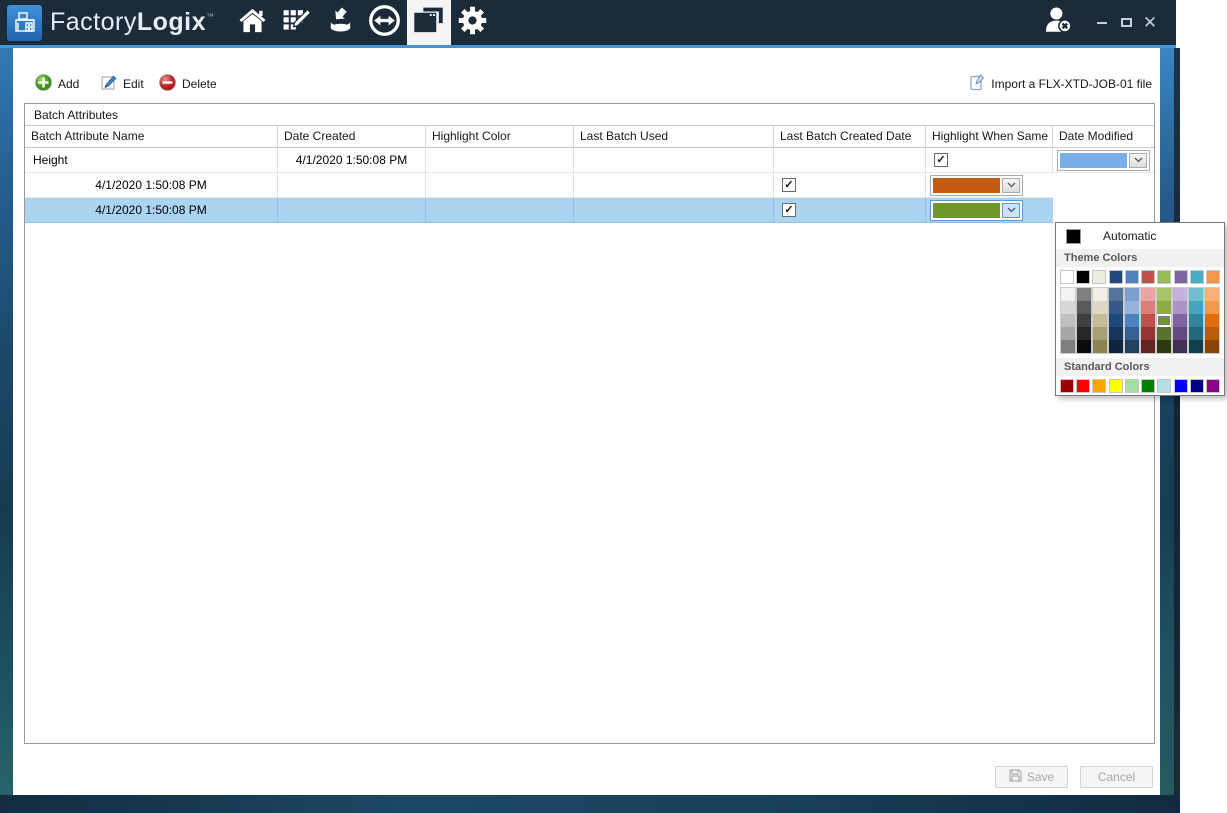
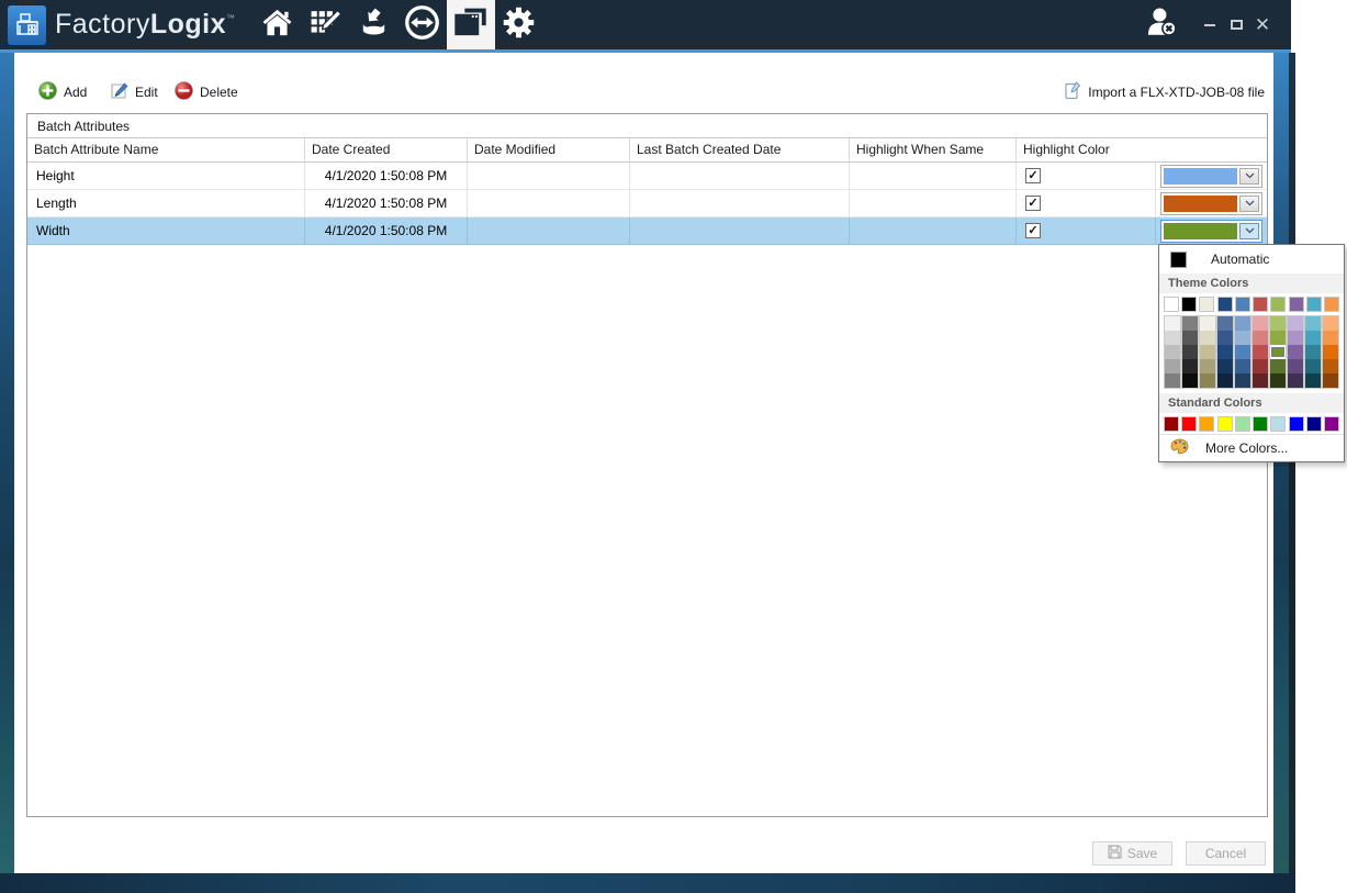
  FactoryLogix™
  ✕
  Add
  Edit
  Delete
- Import a FLX-XTD-JOB-01 file
+ Import a FLX-XTD-JOB-08 file
  Batch Attributes
  Batch Attribute Name
  Date Created
- Highlight Color
+ Date Modified
- Last Batch Used
  Last Batch Created Date
  Highlight When Same
- Date Modified
+ Highlight Color
  Height
  4/1/2020 1:50:08 PM
  ✓
+ Length
  4/1/2020 1:50:08 PM
  ✓
+ Width
  4/1/2020 1:50:08 PM
  ✓
  Save
  Cancel
  Automatic
  Theme Colors
  Standard Colors
+ More Colors...
